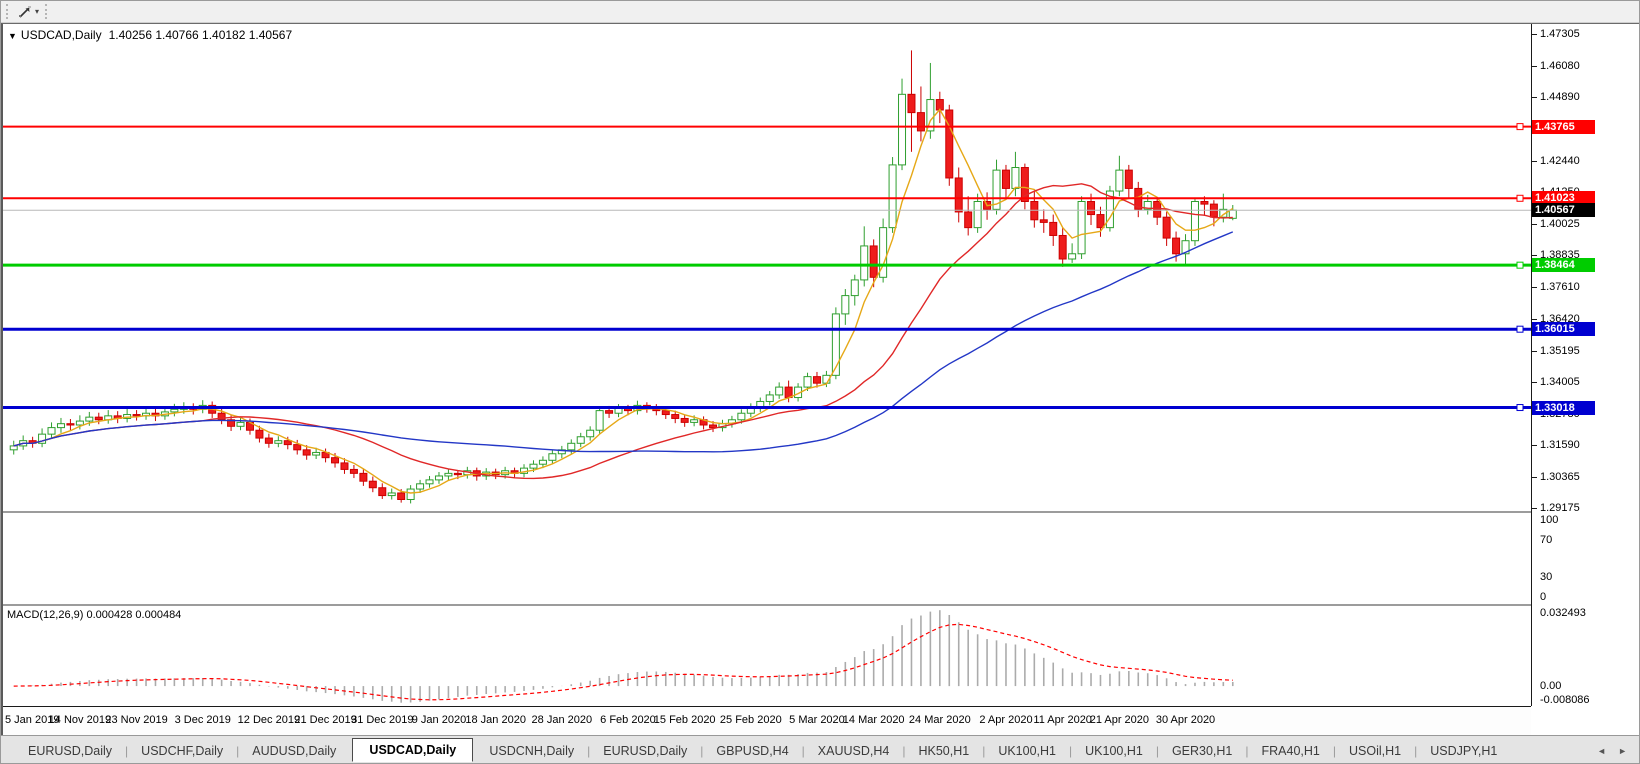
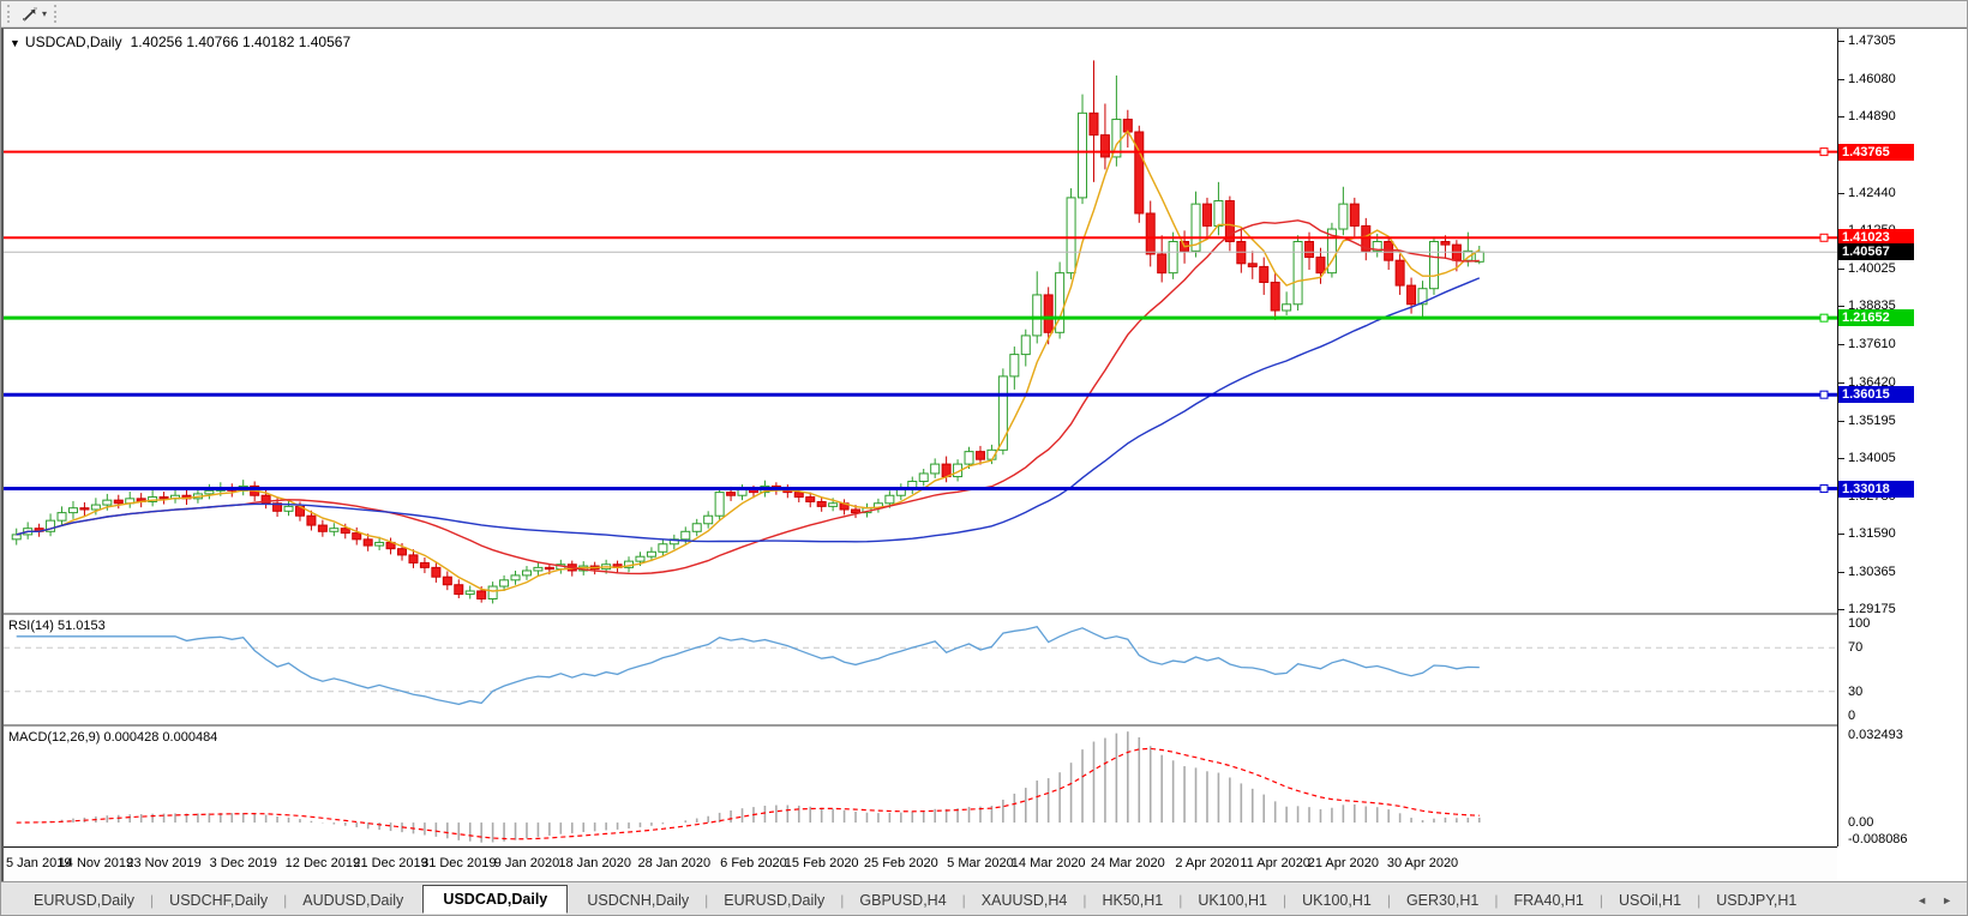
  ▾
  ▼ USDCAD,Daily 1.40256 1.40766 1.40182 1.40567
+ RSI(14) 51.0153
  MACD(12,26,9) 0.000428 0.000484
  1.47305
  1.46080
  1.44890
  1.42440
  1.40025
  1.38835
  1.37610
  1.36420
  1.35195
  1.34005
  1.31590
  1.30365
  1.29175
  1.43765
  1.41023
- 1.38464
+ 1.21652
  1.36015
  1.33018
  1.40567
  100
  70
  30
  0
  0.032493
  0.00
  -0.008086
  5 Jan 2019
  14 Nov 2019
  23 Nov 2019
  3 Dec 2019
  12 Dec 2019
  21 Dec 2019
  31 Dec 2019
  9 Jan 2020
  18 Jan 2020
  28 Jan 2020
  6 Feb 2020
  15 Feb 2020
  25 Feb 2020
  5 Mar 2020
  14 Mar 2020
  24 Mar 2020
  2 Apr 2020
  11 Apr 2020
  21 Apr 2020
  30 Apr 2020
  EURUSD,Daily
  |
  USDCHF,Daily
  |
  AUDUSD,Daily
  USDCAD,Daily
  USDCNH,Daily
  |
  EURUSD,Daily
  |
  GBPUSD,H4
  |
  XAUUSD,H4
  |
  HK50,H1
  |
  UK100,H1
  |
  UK100,H1
  |
  GER30,H1
  |
  FRA40,H1
  |
  USOil,H1
  |
  USDJPY,H1
  ◄
  ►
